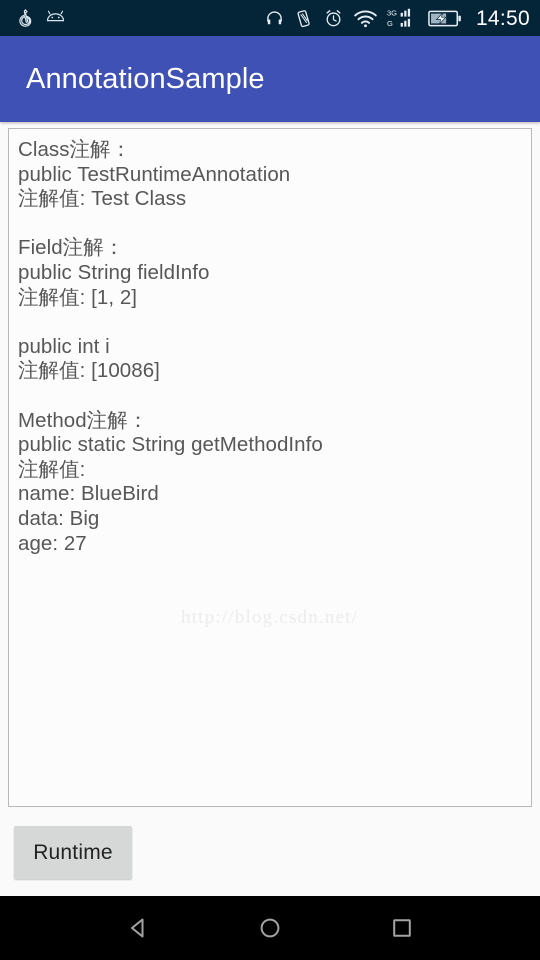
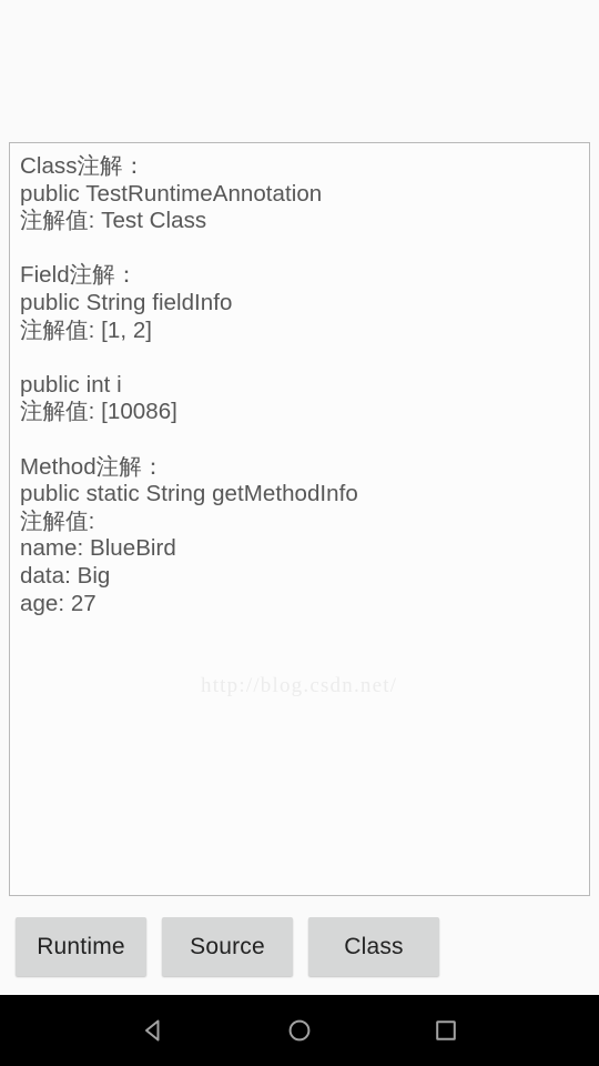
- 3G
- G
- 14:50
- AnnotationSample
  Class注解：
  public TestRuntimeAnnotation
  注解值: Test Class
  Field注解：
  public String fieldInfo
  注解值: [1, 2]
  public int i
  注解值: [10086]
  Method注解：
  public static String getMethodInfo
  注解值:
  name: BlueBird
  data: Big
  age: 27
  Runtime
+ Source
+ Class
